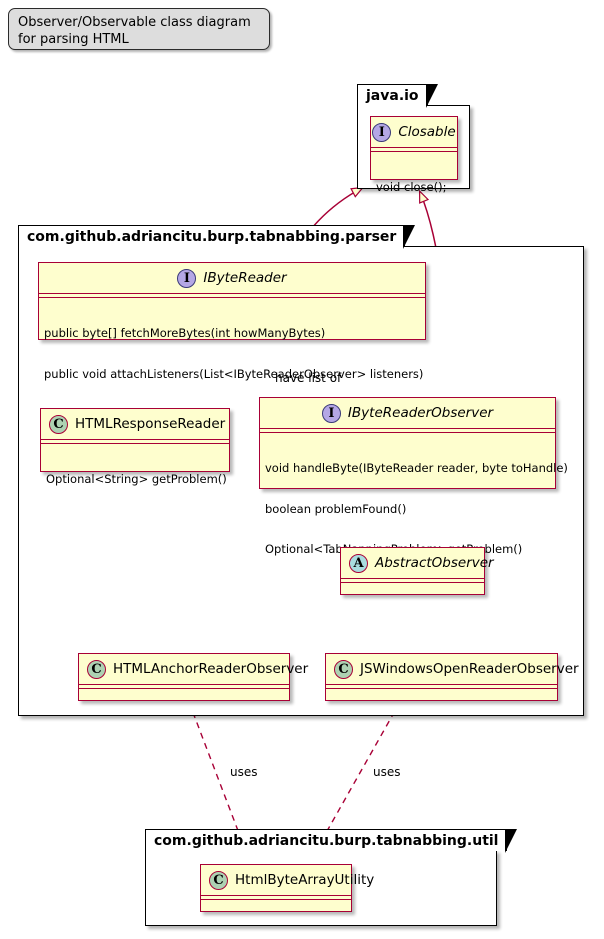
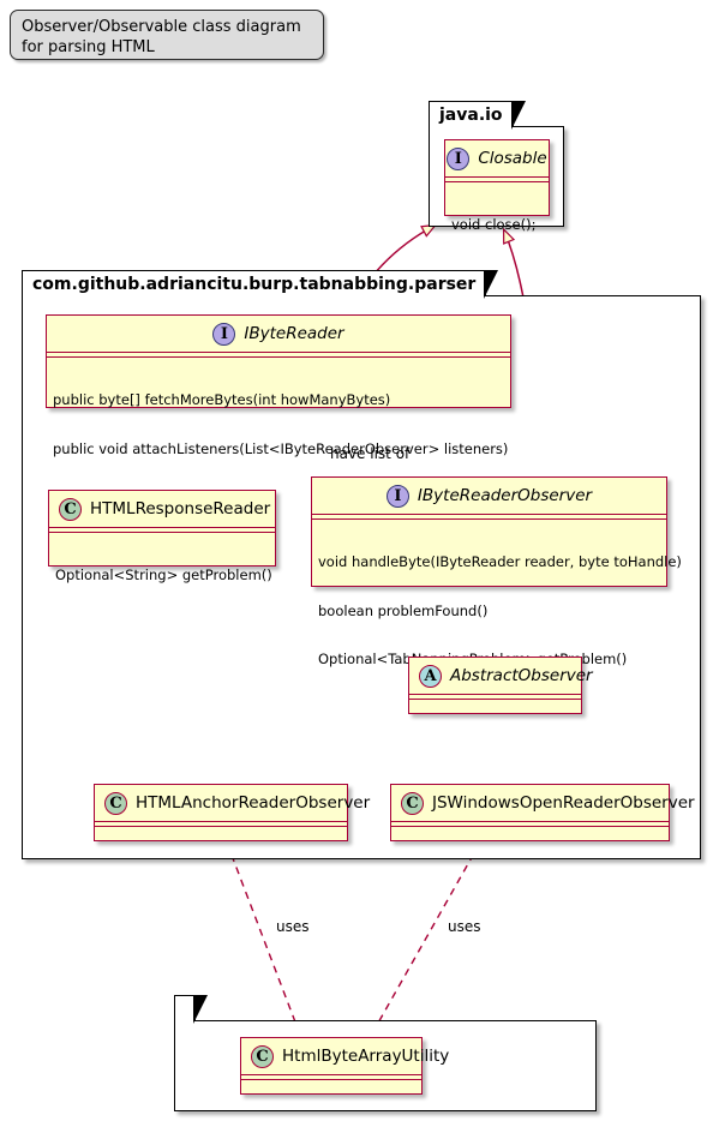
  Observer/Observable class diagram
  for parsing HTML
  java.io
  I
  Closable
  void close();
  com.github.adriancitu.burp.tabnabbing.parser
  I
  IByteReader
  public byte[] fetchMoreBytes(int howManyBytes)
  public void attachListeners(List<IByteReaderObserver> listeners)
  C
  HTMLResponseReader
  Optional<String> getProblem()
  I
  IByteReaderObserver
  void handleByte(IByteReader reader, byte toHandle)
  boolean problemFound()
  A
  AbstractObserver
  C
  HTMLAnchorReaderObserver
  C
  JSWindowsOpenReaderObserver
- com.github.adriancitu.burp.tabnabbing.util
  C
  HtmlByteArrayUtility
  have list of
  uses
  uses
